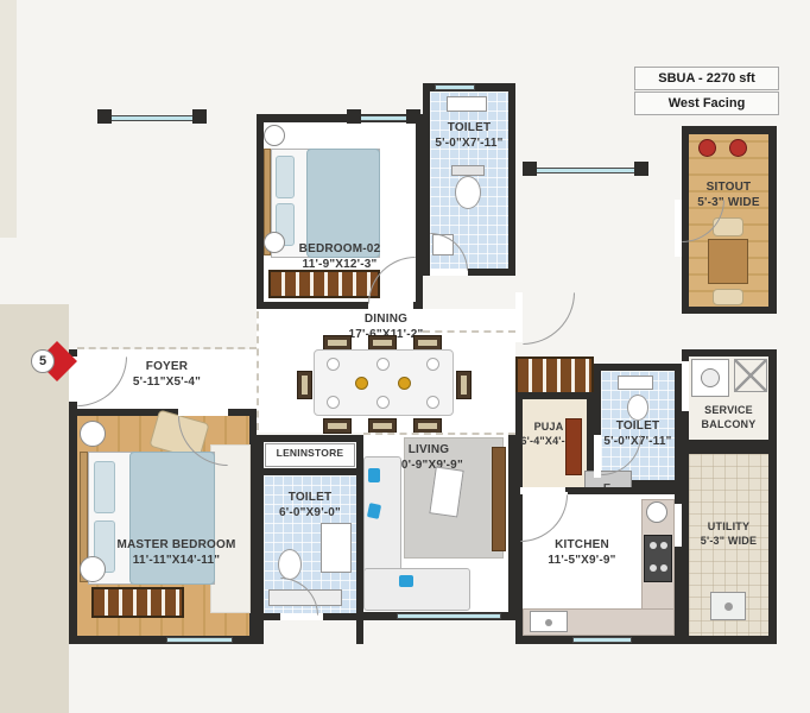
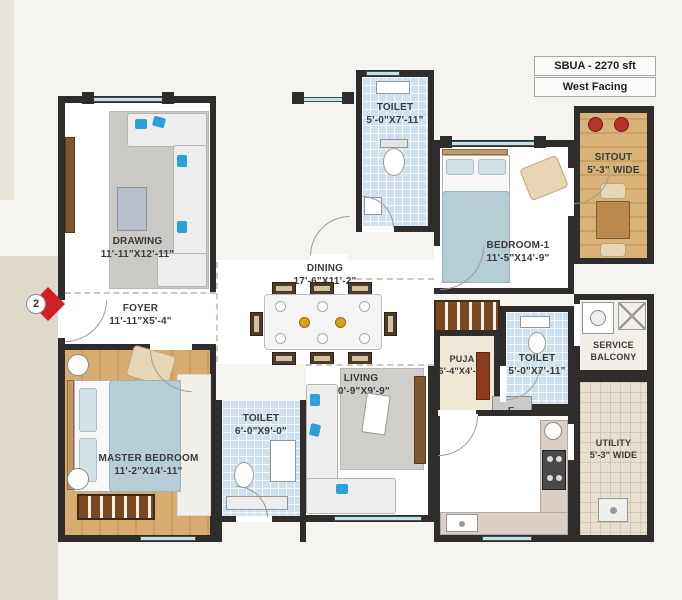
  SBUA - 2270 sft
  West Facing
+ DRAWING
+ 11'-11"X12'-11"
  FOYER
- 5'-11"X5'-4"
+ 11'-11"X5'-4"
  MASTER BEDROOM
- 11'-11"X14'-11"
+ 11'-2"X14'-11"
- BEDROOM-02
- 11'-9"X12'-3"
  TOILET
  5'-0"X7'-11"
+ BEDROOM-1
+ 11'-5"X14'-9"
  SITOUT
  5'-3" WIDE
  DINING
  SERVICE
  BALCONY
- LENINSTORE
  TOILET
  6'-0"X9'-0"
  LIVING
  0'-9"X9'-9"
  PUJA
  6'-4"X4'-
  TOILET
  5'-0"X7'-11"
- KITCHEN
- 11'-5"X9'-9"
  UTILITY
  5'-3" WIDE
- 5
+ 2
